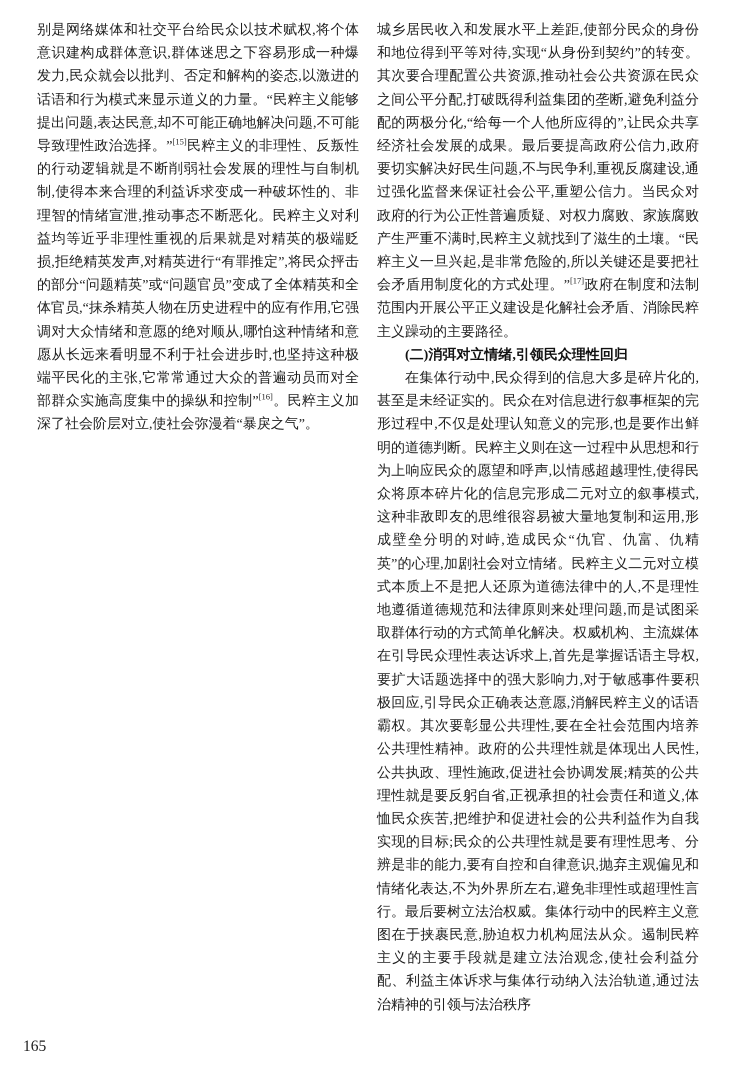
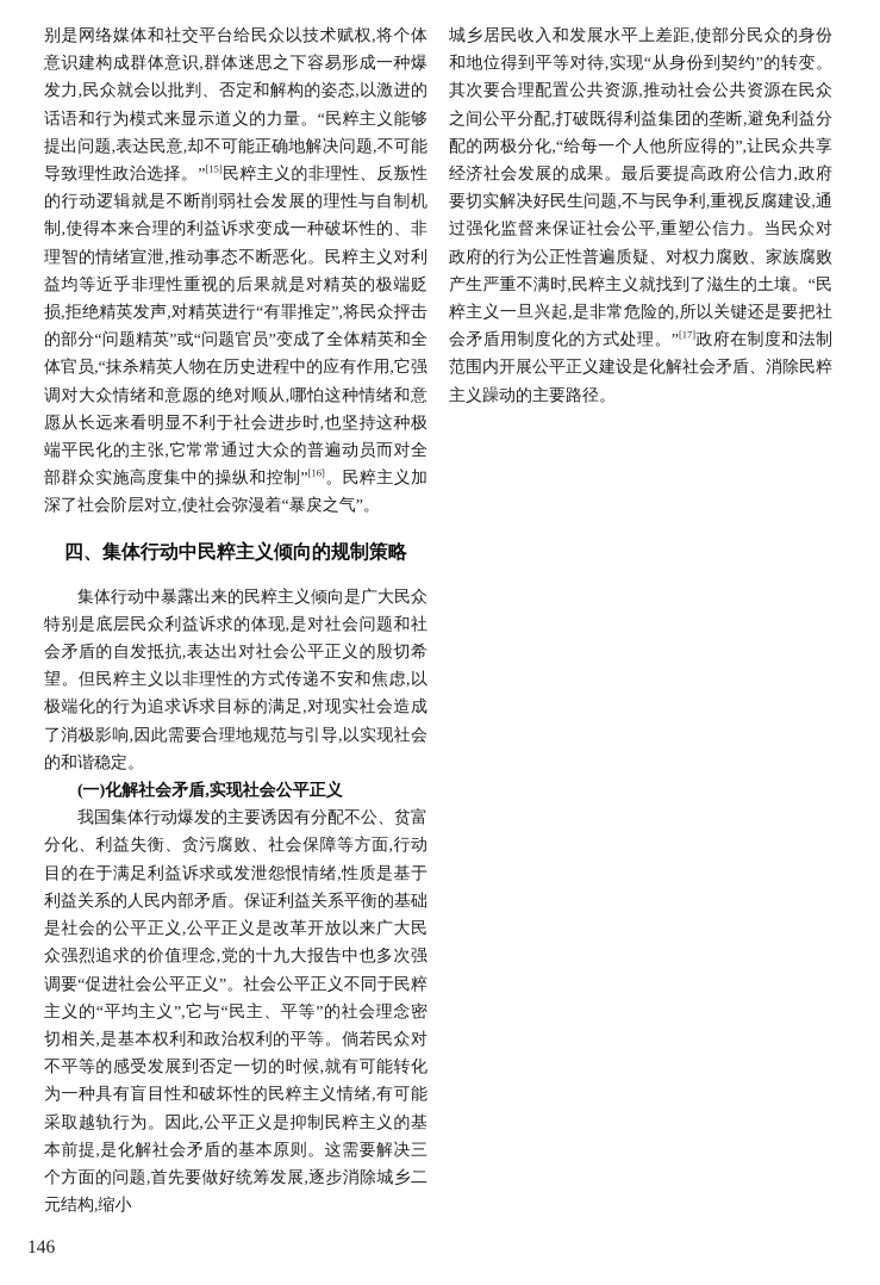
  别是网络媒体和社交平台给民众以技术赋权,将个体意识建构成群体意识,群体迷思之下容易形成一种爆发力,民众就会以批判、否定和解构的姿态,以激进的话语和行为模式来显示道义的力量。“民粹主义能够提出问题,表达民意,却不可能正确地解决问题,不可能导致理性政治选择。”[15]民粹主义的非理性、反叛性的行动逻辑就是不断削弱社会发展的理性与自制机制,使得本来合理的利益诉求变成一种破坏性的、非理智的情绪宣泄,推动事态不断恶化。民粹主义对利益均等近乎非理性重视的后果就是对精英的极端贬损,拒绝精英发声,对精英进行“有罪推定”,将民众抨击的部分“问题精英”或“问题官员”变成了全体精英和全体官员,“抹杀精英人物在历史进程中的应有作用,它强调对大众情绪和意愿的绝对顺从,哪怕这种情绪和意愿从长远来看明显不利于社会进步时,也坚持这种极端平民化的主张,它常常通过大众的普遍动员而对全部群众实施高度集中的操纵和控制”[16]。民粹主义加深了社会阶层对立,使社会弥漫着“暴戾之气”。
+ 四、集体行动中民粹主义倾向的规制策略
+ 集体行动中暴露出来的民粹主义倾向是广大民众特别是底层民众利益诉求的体现,是对社会问题和社会矛盾的自发抵抗,表达出对社会公平正义的殷切希望。但民粹主义以非理性的方式传递不安和焦虑,以极端化的行为追求诉求目标的满足,对现实社会造成了消极影响,因此需要合理地规范与引导,以实现社会的和谐稳定。
+ (一)化解社会矛盾,实现社会公平正义
+ 我国集体行动爆发的主要诱因有分配不公、贫富分化、利益失衡、贪污腐败、社会保障等方面,行动目的在于满足利益诉求或发泄怨恨情绪,性质是基于利益关系的人民内部矛盾。保证利益关系平衡的基础是社会的公平正义,公平正义是改革开放以来广大民众强烈追求的价值理念,党的十九大报告中也多次强调要“促进社会公平正义”。社会公平正义不同于民粹主义的“平均主义”,它与“民主、平等”的社会理念密切相关,是基本权利和政治权利的平等。倘若民众对不平等的感受发展到否定一切的时候,就有可能转化为一种具有盲目性和破坏性的民粹主义情绪,有可能采取越轨行为。因此,公平正义是抑制民粹主义的基本前提,是化解社会矛盾的基本原则。这需要解决三个方面的问题,首先要做好统筹发展,逐步消除城乡二元结构,缩小
  城乡居民收入和发展水平上差距,使部分民众的身份和地位得到平等对待,实现“从身份到契约”的转变。其次要合理配置公共资源,推动社会公共资源在民众之间公平分配,打破既得利益集团的垄断,避免利益分配的两极分化,“给每一个人他所应得的”,让民众共享经济社会发展的成果。最后要提高政府公信力,政府要切实解决好民生问题,不与民争利,重视反腐建设,通过强化监督来保证社会公平,重塑公信力。当民众对政府的行为公正性普遍质疑、对权力腐败、家族腐败产生严重不满时,民粹主义就找到了滋生的土壤。“民粹主义一旦兴起,是非常危险的,所以关键还是要把社会矛盾用制度化的方式处理。”[17]政府在制度和法制范围内开展公平正义建设是化解社会矛盾、消除民粹主义躁动的主要路径。
- (二)消弭对立情绪,引领民众理性回归
- 在集体行动中,民众得到的信息大多是碎片化的,甚至是未经证实的。民众在对信息进行叙事框架的完形过程中,不仅是处理认知意义的完形,也是要作出鲜明的道德判断。民粹主义则在这一过程中从思想和行为上响应民众的愿望和呼声,以情感超越理性,使得民众将原本碎片化的信息完形成二元对立的叙事模式,这种非敌即友的思维很容易被大量地复制和运用,形成壁垒分明的对峙,造成民众“仇官、仇富、仇精英”的心理,加剧社会对立情绪。民粹主义二元对立模式本质上不是把人还原为道德法律中的人,不是理性地遵循道德规范和法律原则来处理问题,而是试图采取群体行动的方式简单化解决。权威机构、主流媒体在引导民众理性表达诉求上,首先是掌握话语主导权,要扩大话题选择中的强大影响力,对于敏感事件要积极回应,引导民众正确表达意愿,消解民粹主义的话语霸权。其次要彰显公共理性,要在全社会范围内培养公共理性精神。政府的公共理性就是体现出人民性,公共执政、理性施政,促进社会协调发展;精英的公共理性就是要反躬自省,正视承担的社会责任和道义,体恤民众疾苦,把维护和促进社会的公共利益作为自我实现的目标;民众的公共理性就是要有理性思考、分辨是非的能力,要有自控和自律意识,抛弃主观偏见和情绪化表达,不为外界所左右,避免非理性或超理性言行。最后要树立法治权威。集体行动中的民粹主义意图在于挟裹民意,胁迫权力机构屈法从众。遏制民粹主义的主要手段就是建立法治观念,使社会利益分配、利益主体诉求与集体行动纳入法治轨道,通过法治精神的引领与法治秩序
- 165
+ 146
